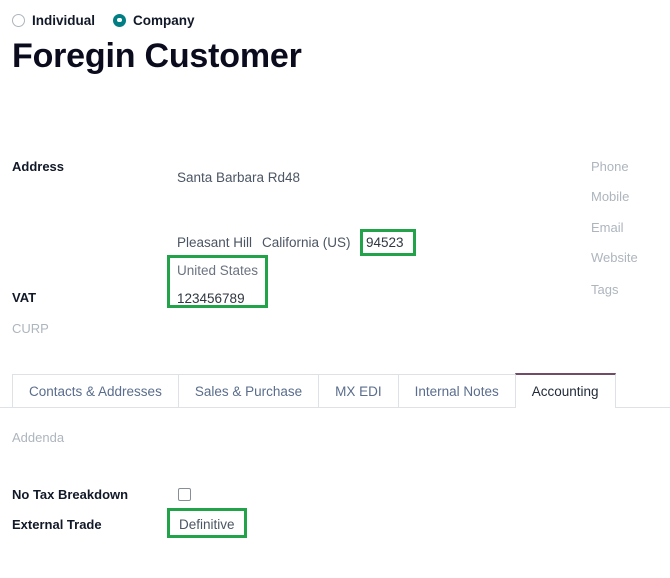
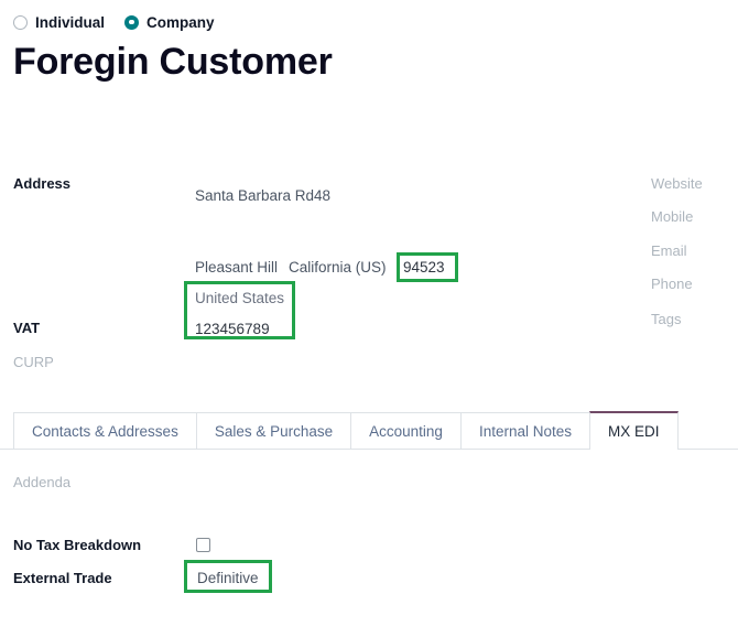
  Individual
  Company
  Foregin Customer
  Address
  VAT
  CURP
  Santa Barbara Rd
  48
  Pleasant Hill
  California (US)
  94523
  United States
  123456789
- Phone
+ Website
  Mobile
  Email
- Website
+ Phone
  Tags
  Contacts & Addresses
  Sales & Purchase
- MX EDI
+ Accounting
  Internal Notes
- Accounting
+ MX EDI
  Addenda
  No Tax Breakdown
  External Trade
  Definitive
